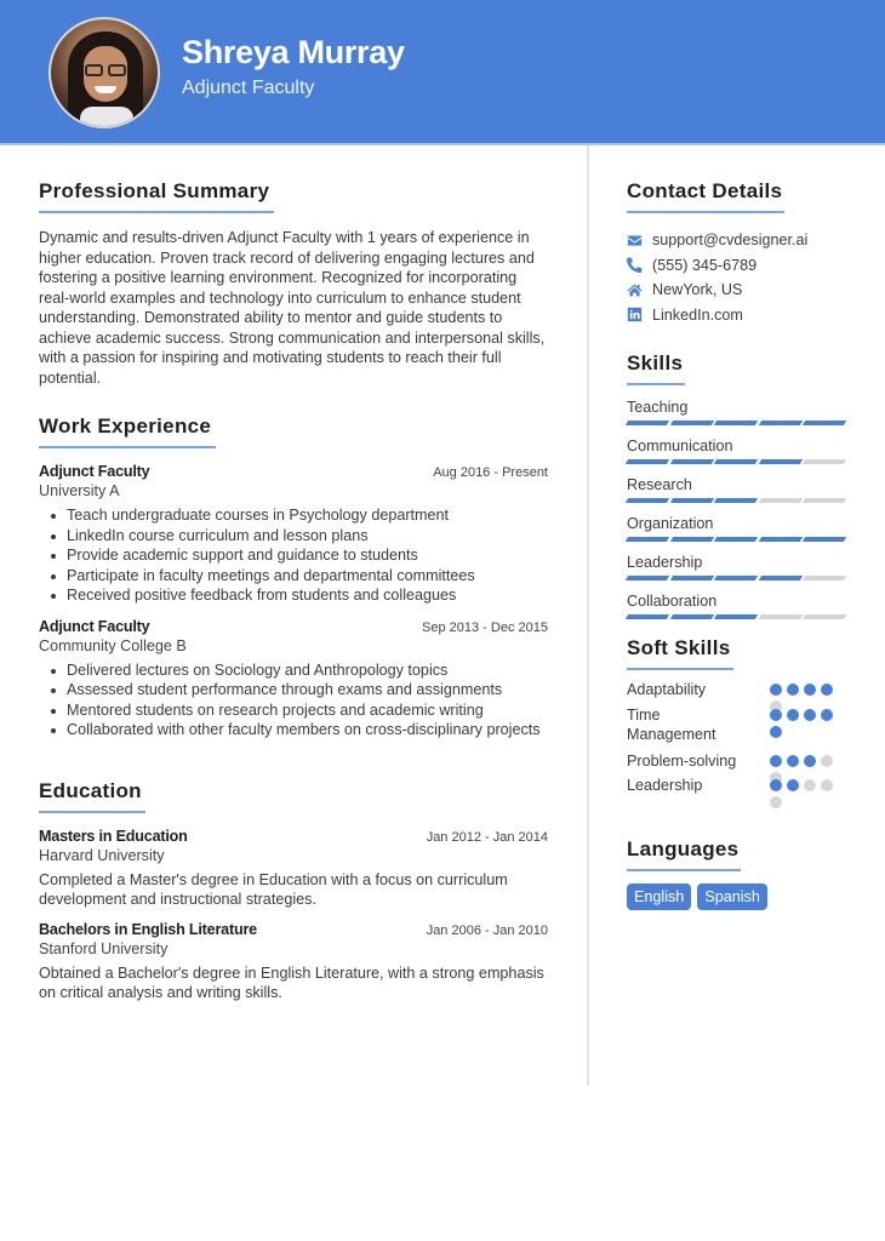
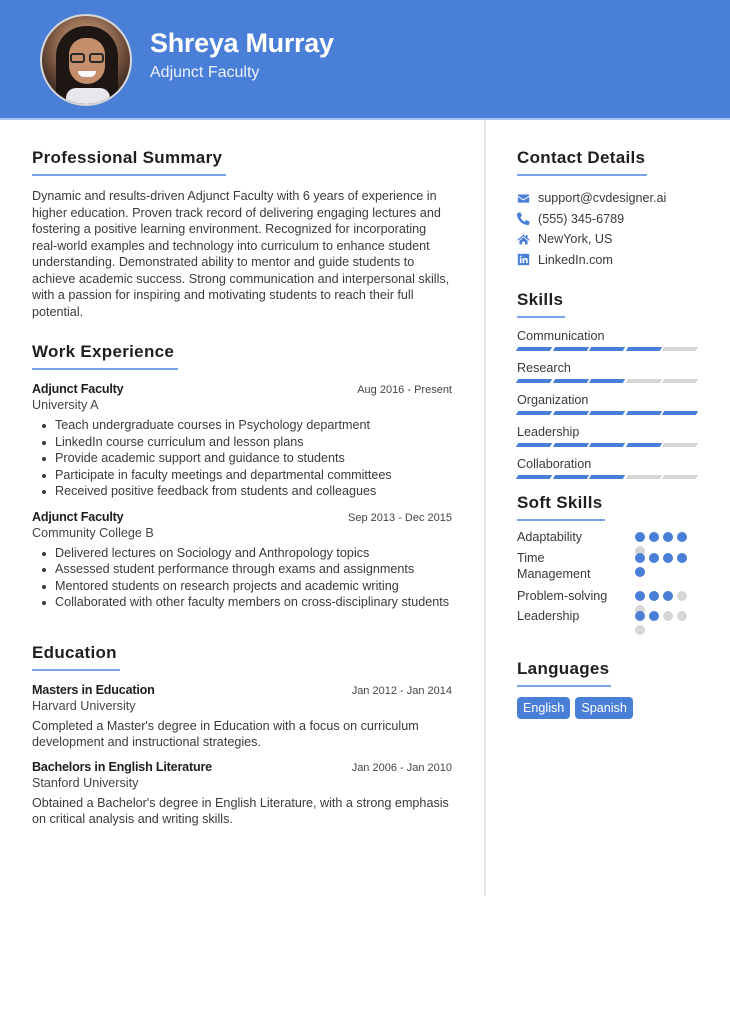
  Shreya Murray
  Adjunct Faculty
  Professional Summary
- Dynamic and results-driven Adjunct Faculty with 1 years of experience in higher education. Proven track record of delivering engaging lectures and fostering a positive learning environment. Recognized for incorporating real-world examples and technology into curriculum to enhance student understanding. Demonstrated ability to mentor and guide students to achieve academic success. Strong communication and interpersonal skills, with a passion for inspiring and motivating students to reach their full potential.
+ Dynamic and results-driven Adjunct Faculty with 6 years of experience in higher education. Proven track record of delivering engaging lectures and fostering a positive learning environment. Recognized for incorporating real-world examples and technology into curriculum to enhance student understanding. Demonstrated ability to mentor and guide students to achieve academic success. Strong communication and interpersonal skills, with a passion for inspiring and motivating students to reach their full potential.
  Work Experience
  Adjunct Faculty
  Aug 2016 - Present
  University A
  Teach undergraduate courses in Psychology department
  LinkedIn course curriculum and lesson plans
  Provide academic support and guidance to students
  Participate in faculty meetings and departmental committees
  Received positive feedback from students and colleagues
  Adjunct Faculty
  Sep 2013 - Dec 2015
  Community College B
  Delivered lectures on Sociology and Anthropology topics
  Assessed student performance through exams and assignments
  Mentored students on research projects and academic writing
- Collaborated with other faculty members on cross-disciplinary projects
+ Collaborated with other faculty members on cross-disciplinary students
  Education
  Masters in Education
  Jan 2012 - Jan 2014
  Harvard University
  Completed a Master's degree in Education with a focus on curriculum development and instructional strategies.
  Bachelors in English Literature
  Jan 2006 - Jan 2010
  Stanford University
  Obtained a Bachelor's degree in English Literature, with a strong emphasis on critical analysis and writing skills.
  Contact Details
  support@cvdesigner.ai
  (555) 345-6789
  NewYork, US
  LinkedIn.com
  Skills
- Teaching
  Communication
  Research
  Organization
  Leadership
  Collaboration
  Soft Skills
  Adaptability
  Time Management
  Problem-solving
  Leadership
  Languages
  English
  Spanish
